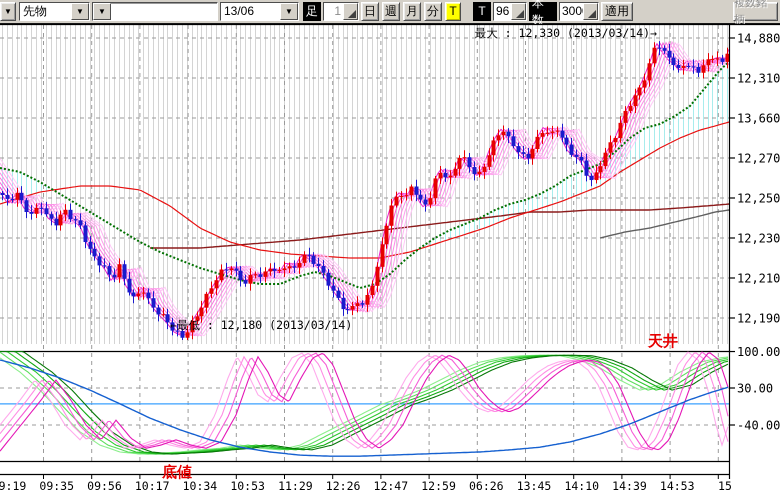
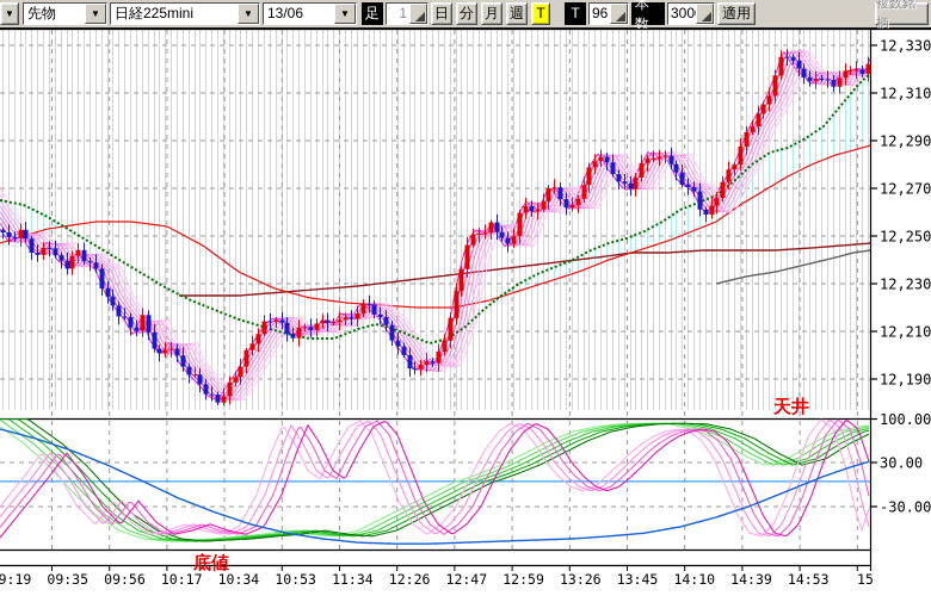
  ▼
  先物
  ▼
+ 日経225mini
  ▼
  13/06
  ▼
  足
  1
  日
- 週
+ 分
  月
- 分
+ 週
  T
  T
  96
  本数
  300
  適用
  複数銘柄
- 14,880
+ 12,330
  12,310
- 13,660
+ 12,290
  12,270
  12,250
  12,230
  12,210
  12,190
  100.00
  30.00
- -40.00
+ -30.00
  9:19
  09:35
  09:56
  10:17
  10:34
  10:53
- 11:29
+ 11:34
  12:26
  12:47
  12:59
- 06:26
+ 13:26
  13:45
  14:10
  14:39
  14:53
  15
- 最大 : 12,330 (2013/03/14)→
- ←最低 : 12,180 (2013/03/14)
  天井
  底値
